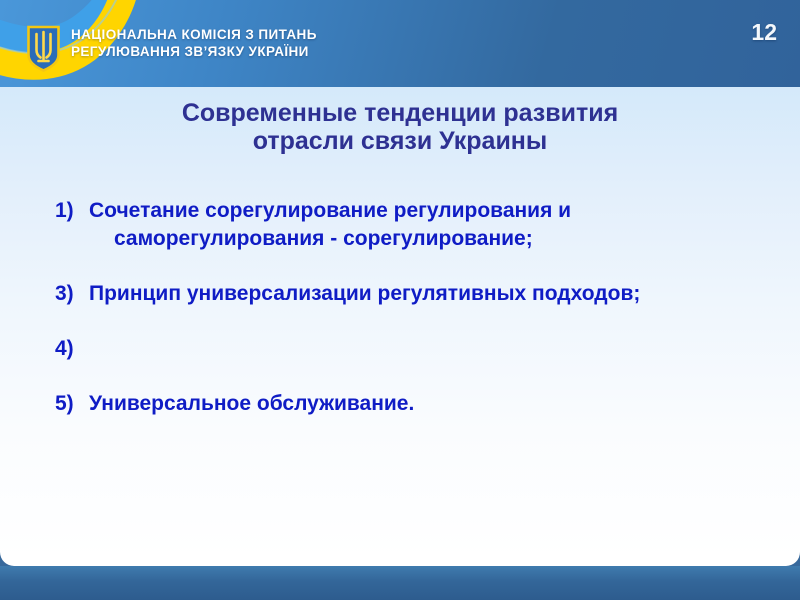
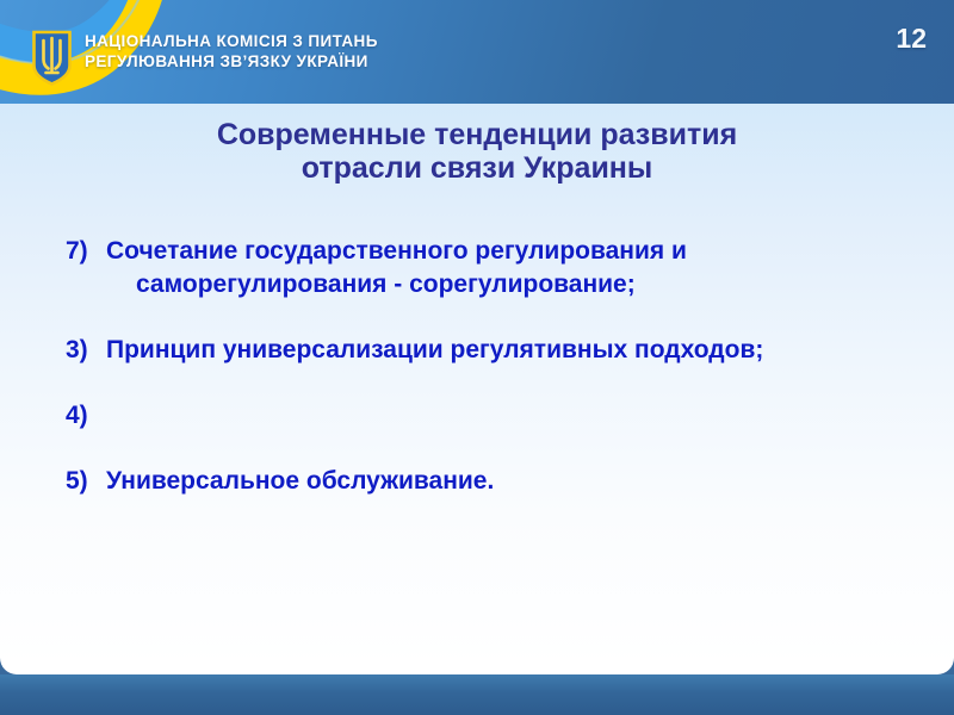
  НАЦІОНАЛЬНА КОМІСІЯ З ПИТАНЬ
  РЕГУЛЮВАННЯ ЗВ’ЯЗКУ УКРАЇНИ
  12
  Современные тенденции развития
  отрасли связи Украины
- 1)
+ 7)
- Сочетание сорегулирование регулирования и саморегулирования - сорегулирование;
+ Сочетание государственного регулирования и саморегулирования - сорегулирование;
  3)
  Принцип универсализации регулятивных подходов;
  4)
  5)
  Универсальное обслуживание.
